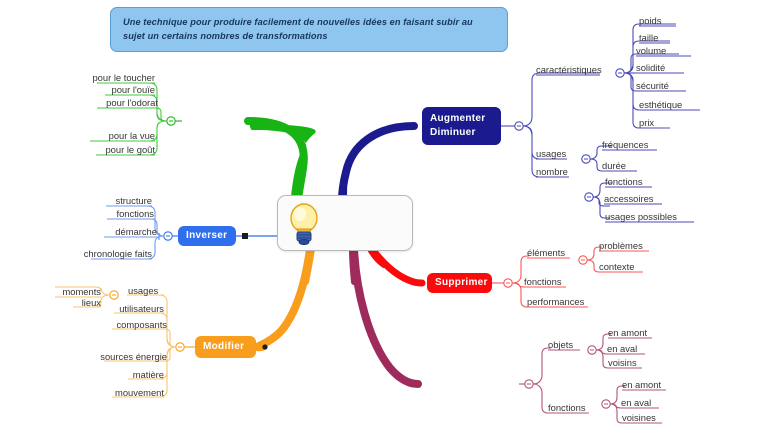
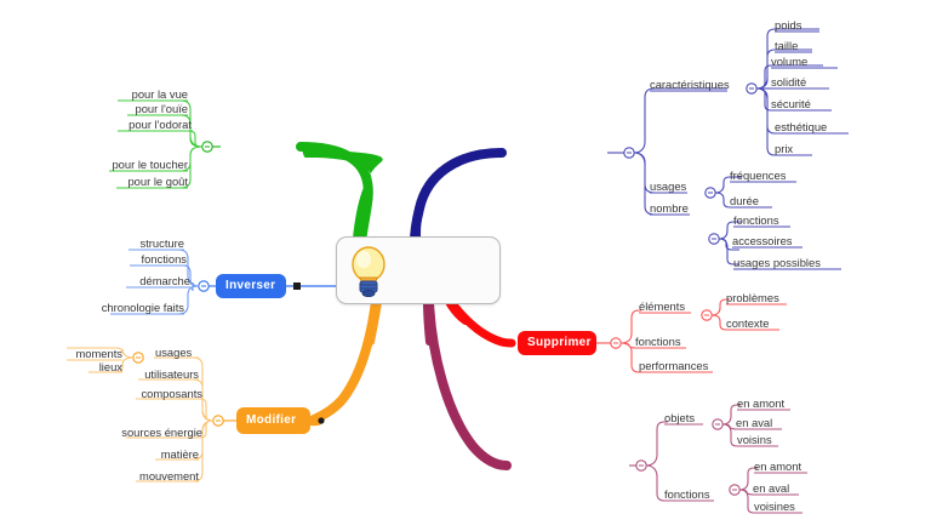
- Une technique pour produire facilement de nouvelles idées en faisant subir au sujet un certains nombres de transformations
  Inverser
  Modifier
- Augmenter
- Diminuer
  Supprimer
- pour le toucher
+ pour la vue
  pour l'ouïe
  pour l'odorat
- pour la vue
+ pour le toucher
  pour le goût
  structure
  fonctions
  démarche
  chronologie faits
  usages
  utilisateurs
  composants
  sources énergie
  matière
  mouvement
  moments
  lieux
  caractéristiques
  usages
  nombre
  poids
  taille
  volume
  solidité
  sécurité
  esthétique
  prix
  fréquences
  durée
  fonctions
  accessoires
  usages possibles
  éléments
  fonctions
  performances
  problèmes
  contexte
  objets
  fonctions
  en amont
  en aval
  voisins
  en amont
  en aval
  voisines
